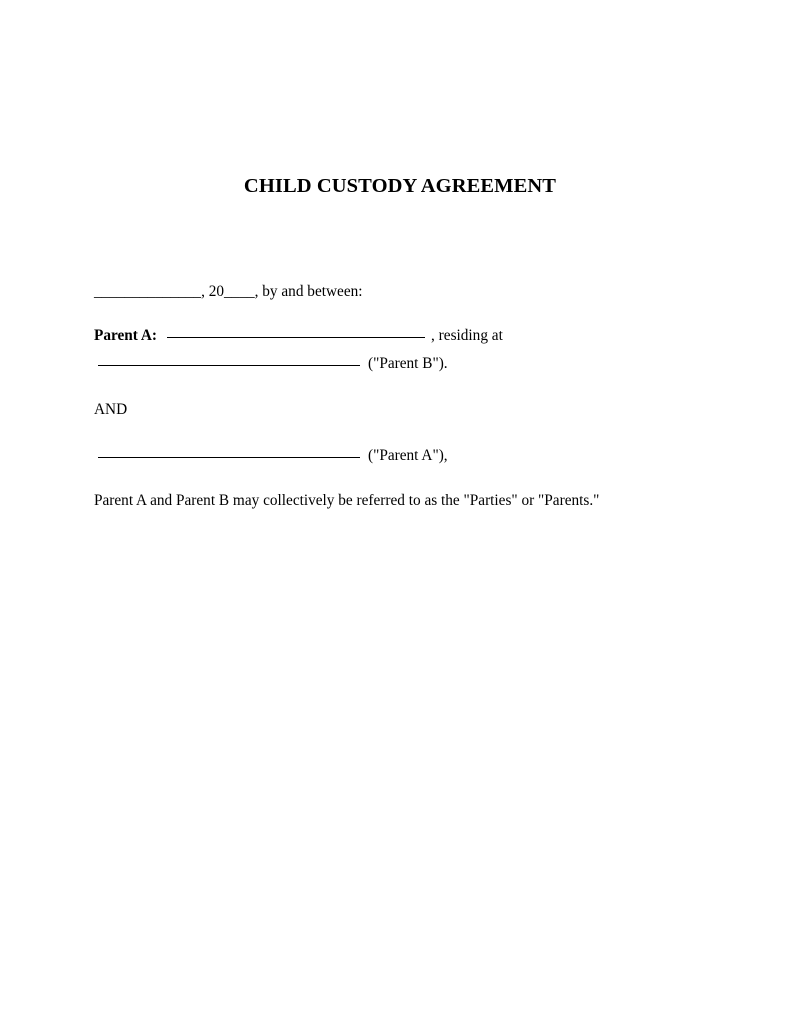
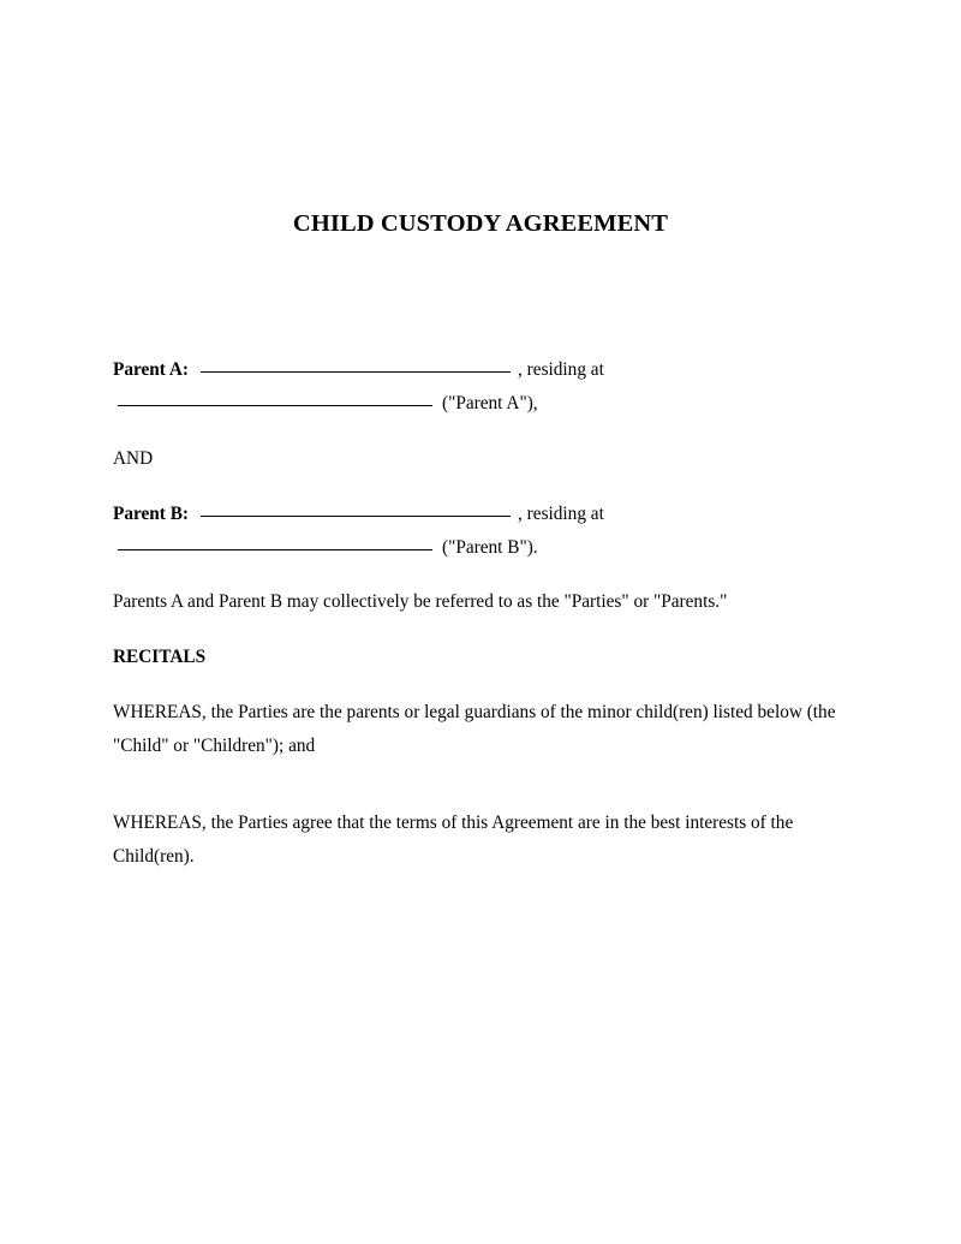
  CHILD CUSTODY AGREEMENT
- ______________, 20____, by and between:
  Parent A: , residing at
- ("Parent B").
+ ("Parent A"),
  AND
+ Parent B: , residing at
- ("Parent A"),
+ ("Parent B").
- Parent A and Parent B may collectively be referred to as the "Parties" or "Parents."
+ Parents A and Parent B may collectively be referred to as the "Parties" or "Parents."
+ RECITALS
+ WHEREAS, the Parties are the parents or legal guardians of the minor child(ren) listed below (the "Child" or "Children"); and
+ WHEREAS, the Parties agree that the terms of this Agreement are in the best interests of the Child(ren).
